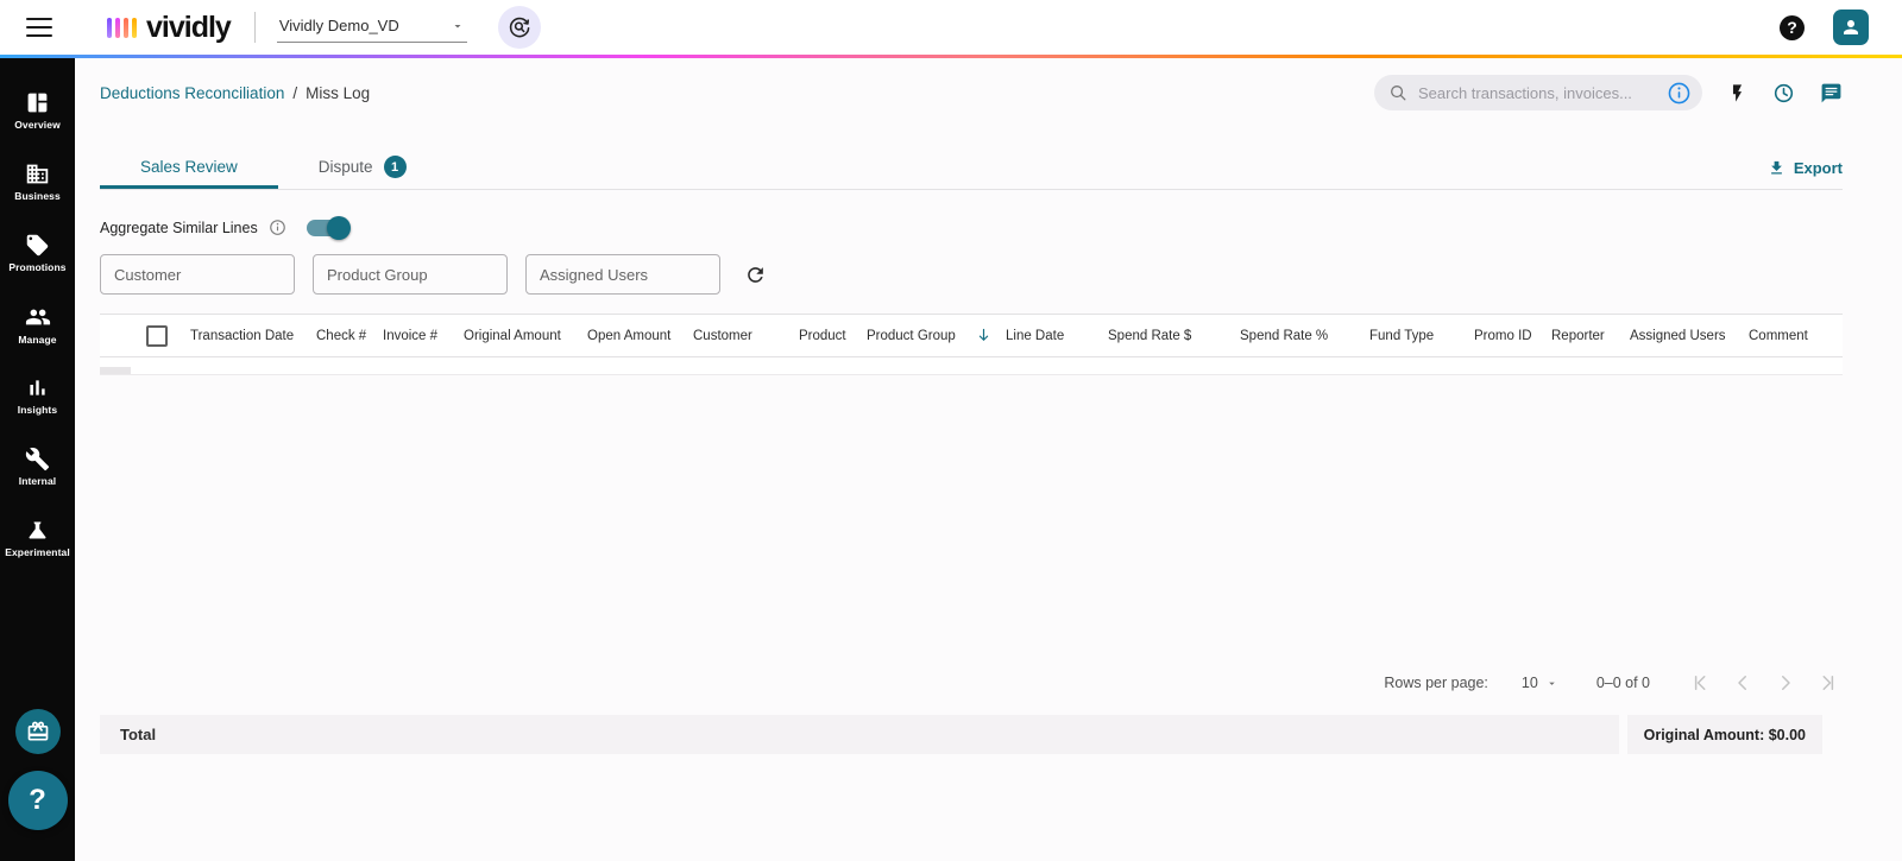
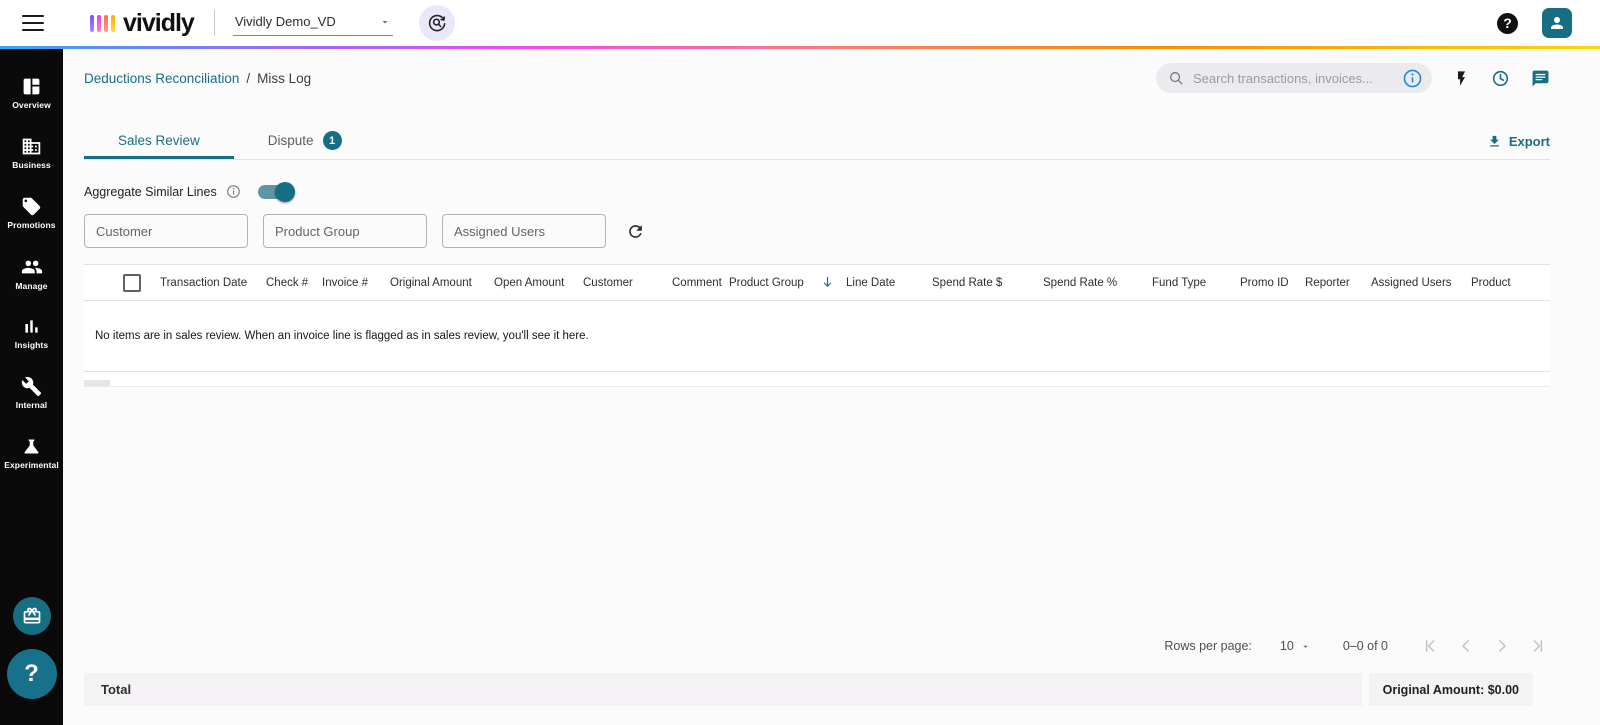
  vividly
  Vividly Demo_VD
  ?
  Overview
  Business
  Promotions
  Manage
  Insights
  Internal
  Experimental
  ?
  Deductions Reconciliation
  /
  Miss Log
  Search transactions, invoices...
  Sales Review
  Dispute
  1
  Export
  Aggregate Similar Lines
  Customer
  Product Group
  Assigned Users
  Transaction Date
  Check #
  Invoice #
  Original Amount
  Open Amount
  Customer
- Product
+ Comment
  Product Group
  Line Date
  Spend Rate $
  Spend Rate %
  Fund Type
  Promo ID
  Reporter
  Assigned Users
- Comment
+ Product
+ No items are in sales review. When an invoice line is flagged as in sales review, you'll see it here.
  Rows per page:
  10
  0–0 of 0
  Total
  Original Amount: $0.00
